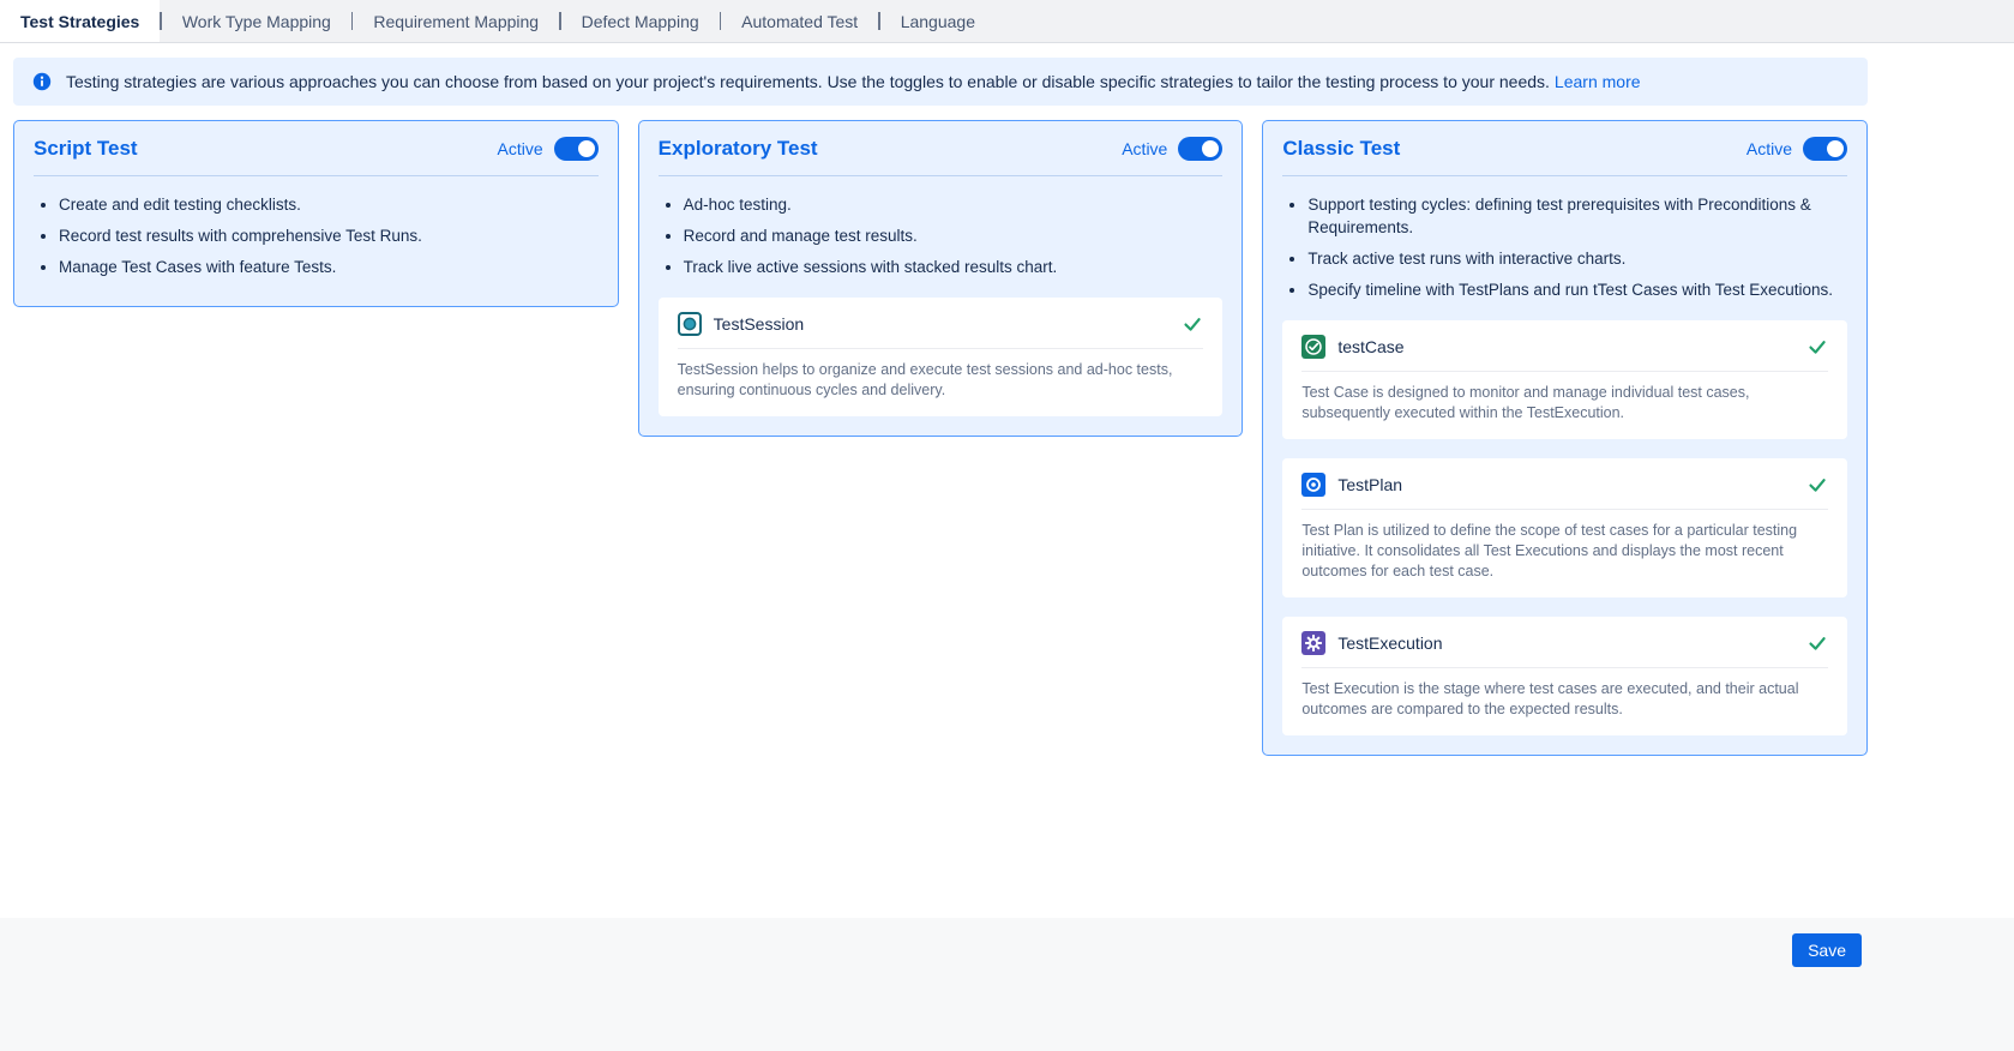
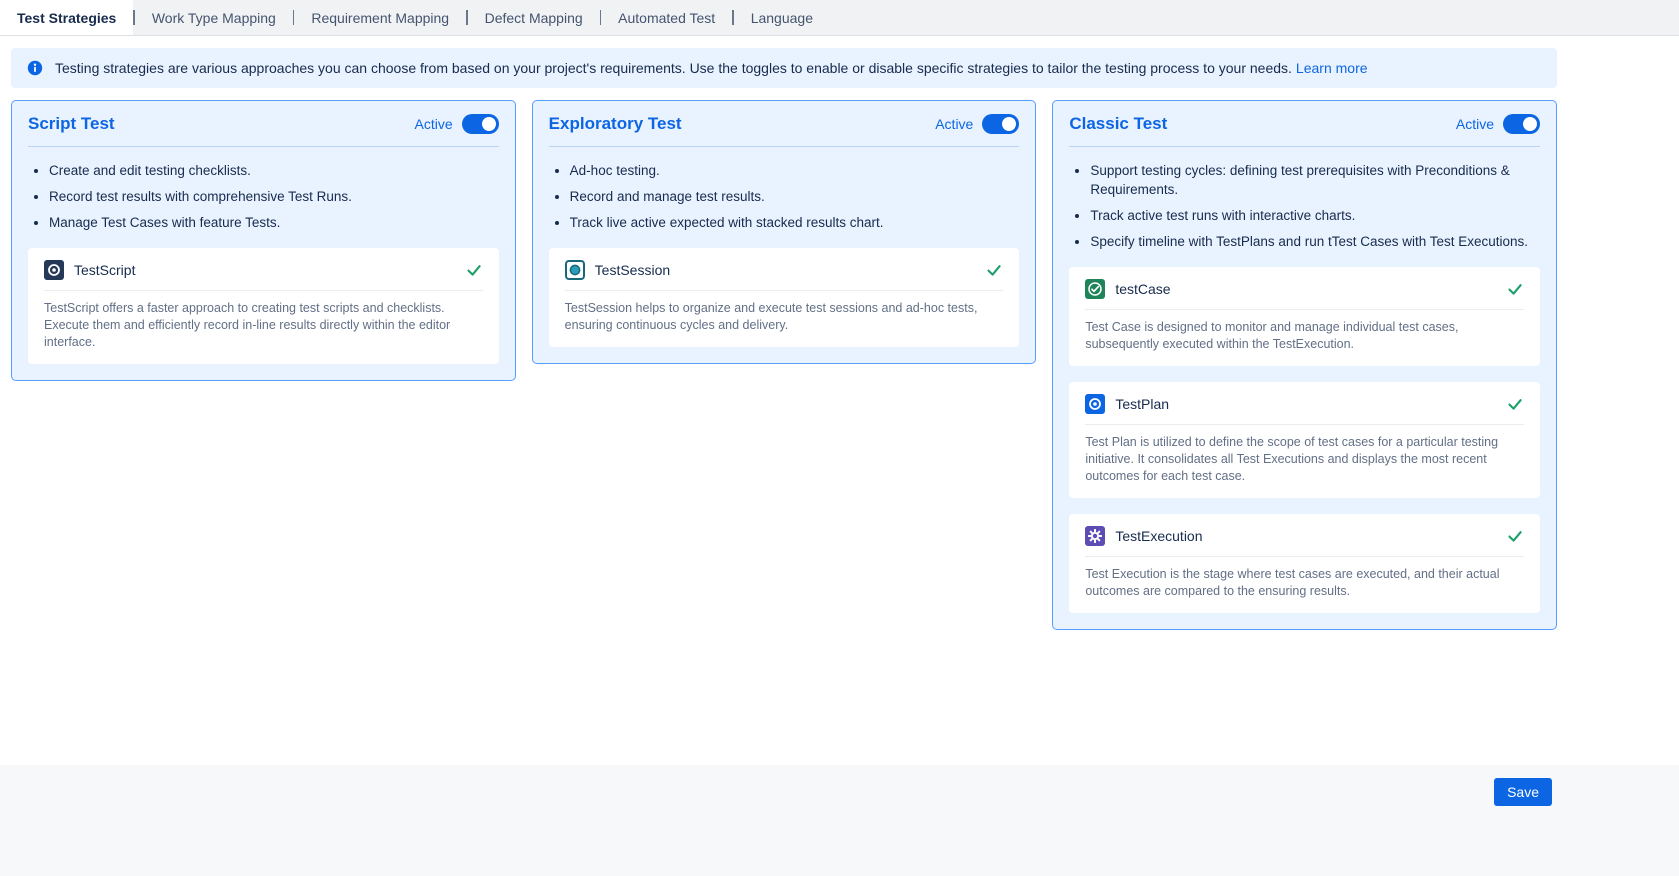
  Test Strategies
  Work Type Mapping
  Requirement Mapping
  Defect Mapping
  Automated Test
  Language
  Testing strategies are various approaches you can choose from based on your project's requirements. Use the toggles to enable or disable specific strategies to tailor the testing process to your needs. Learn more
  Script Test
  Active
  Create and edit testing checklists.
  Record test results with comprehensive Test Runs.
  Manage Test Cases with feature Tests.
+ TestScript
+ TestScript offers a faster approach to creating test scripts and checklists. Execute them and efficiently record in-line results directly within the editor interface.
  Exploratory Test
  Active
  Ad-hoc testing.
  Record and manage test results.
- Track live active sessions with stacked results chart.
+ Track live active expected with stacked results chart.
  TestSession
  TestSession helps to organize and execute test sessions and ad-hoc tests, ensuring continuous cycles and delivery.
  Classic Test
  Active
  Support testing cycles: defining test prerequisites with Preconditions & Requirements.
  Track active test runs with interactive charts.
  Specify timeline with TestPlans and run tTest Cases with Test Executions.
  testCase
  Test Case is designed to monitor and manage individual test cases, subsequently executed within the TestExecution.
  TestPlan
  Test Plan is utilized to define the scope of test cases for a particular testing initiative. It consolidates all Test Executions and displays the most recent outcomes for each test case.
  TestExecution
- Test Execution is the stage where test cases are executed, and their actual outcomes are compared to the expected results.
+ Test Execution is the stage where test cases are executed, and their actual outcomes are compared to the ensuring results.
  Save
